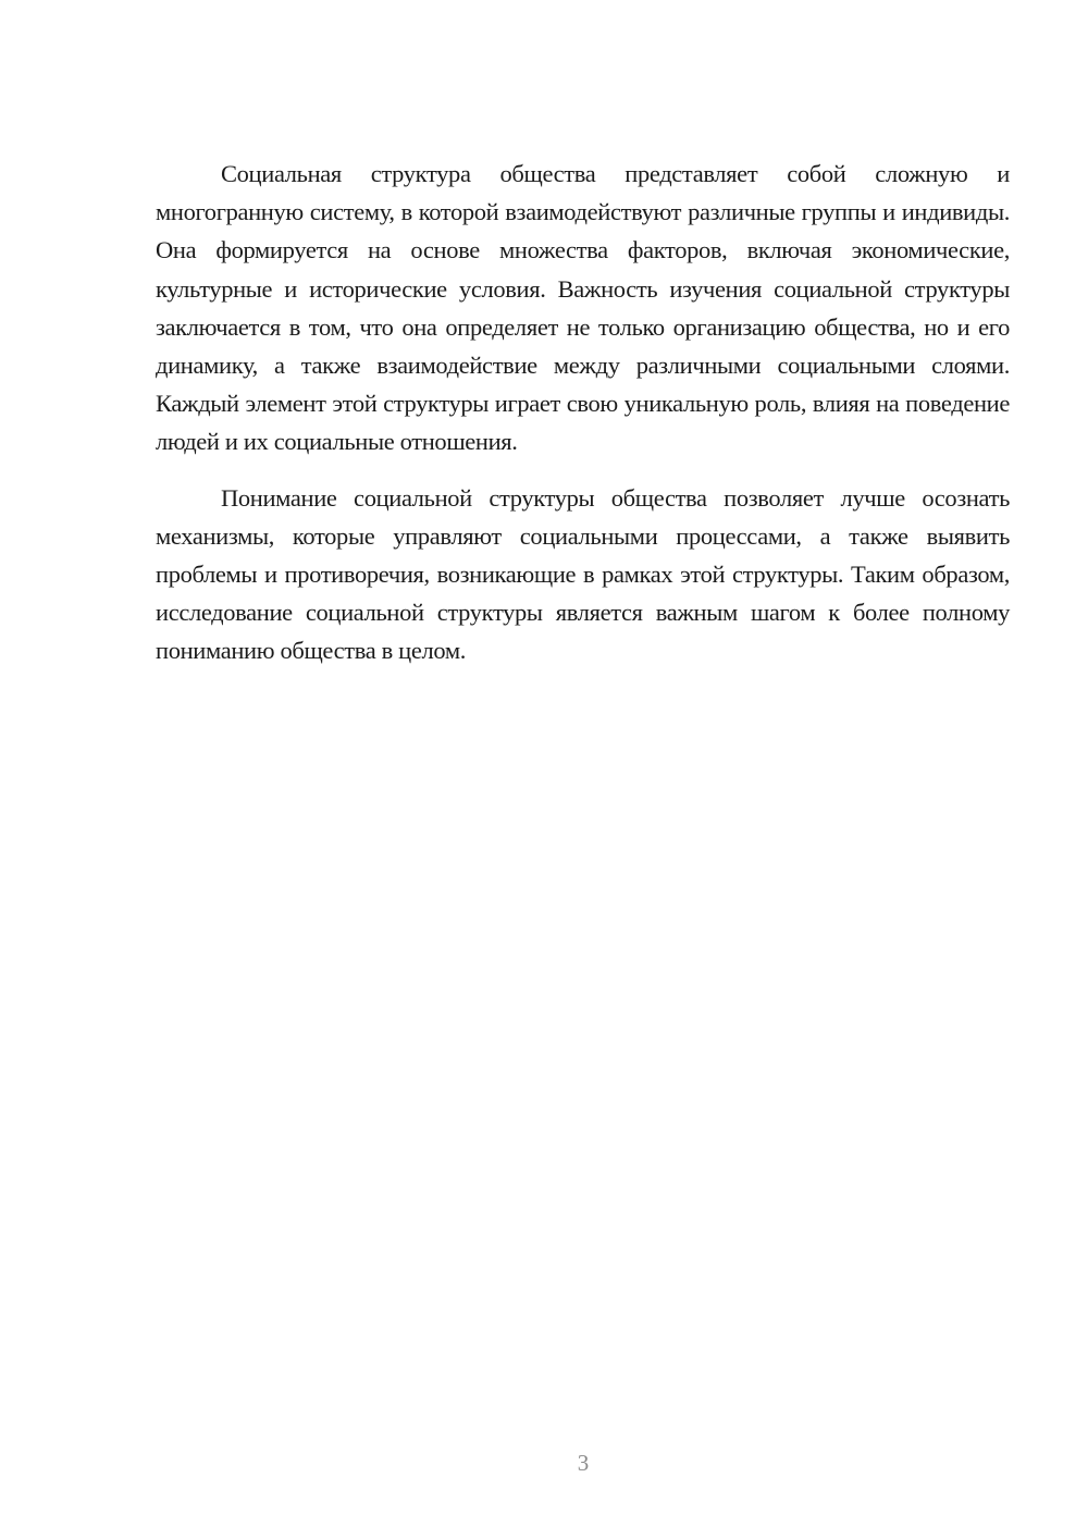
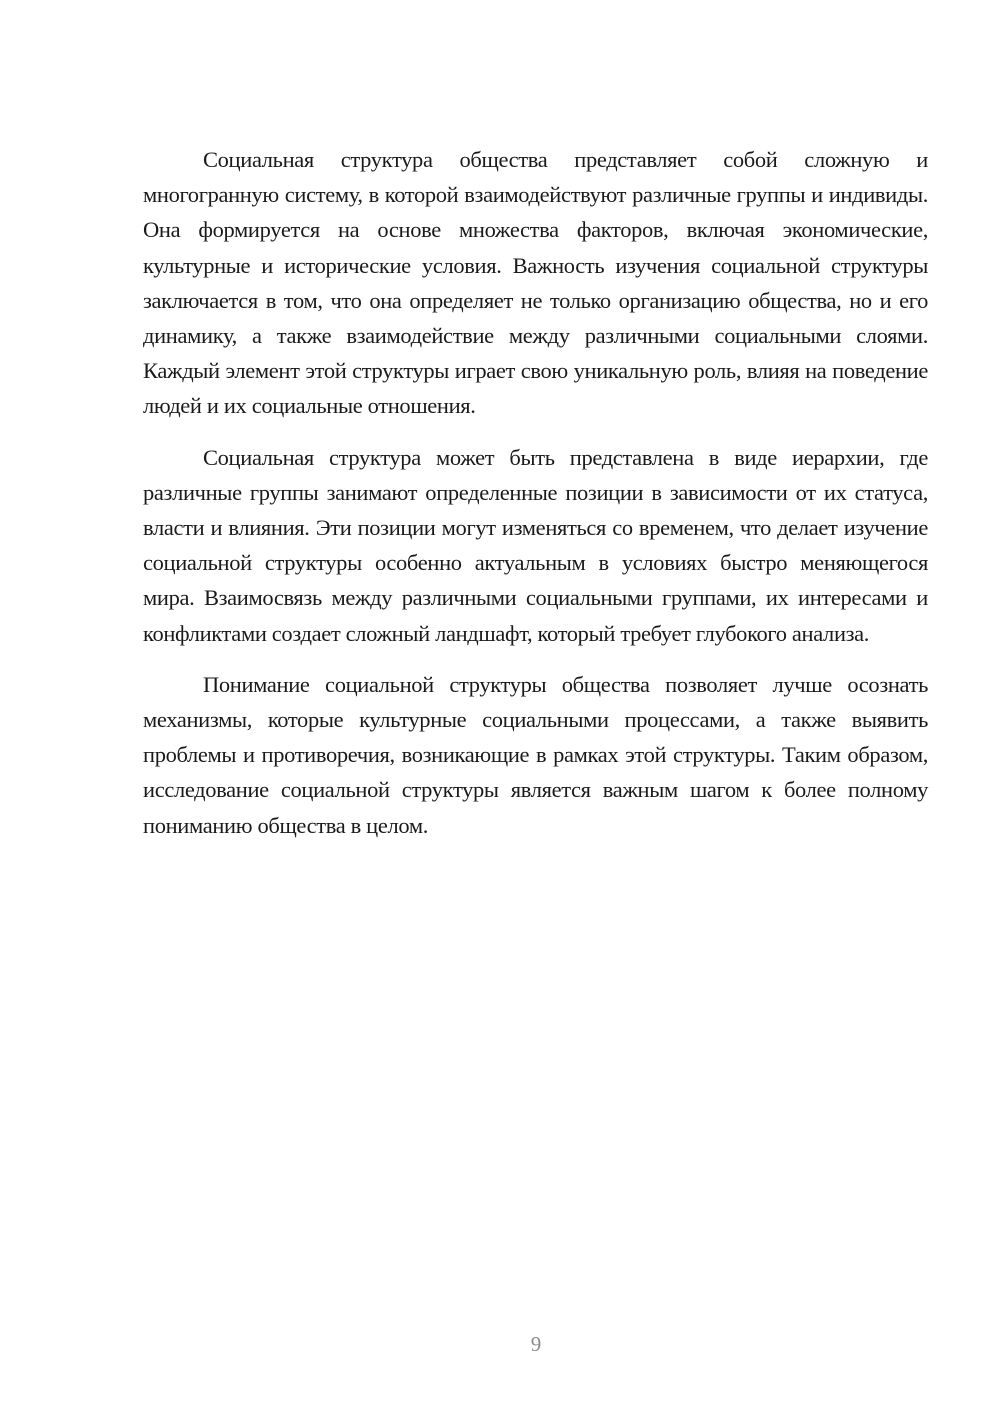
  Социальная структура общества представляет собой сложную и многогранную систему, в которой взаимодействуют различные группы и индивиды. Она формируется на основе множества факторов, включая экономические, культурные и исторические условия. Важность изучения социальной структуры заключается в том, что она определяет не только организацию общества, но и его динамику, а также взаимодействие между различными социальными слоями. Каждый элемент этой структуры играет свою уникальную роль, влияя на поведение людей и их социальные отношения.
+ Социальная структура может быть представлена в виде иерархии, где различные группы занимают определенные позиции в зависимости от их статуса, власти и влияния. Эти позиции могут изменяться со временем, что делает изучение социальной структуры особенно актуальным в условиях быстро меняющегося мира. Взаимосвязь между различными социальными группами, их интересами и конфликтами создает сложный ландшафт, который требует глубокого анализа.
- Понимание социальной структуры общества позволяет лучше осознать механизмы, которые управляют социальными процессами, а также выявить проблемы и противоречия, возникающие в рамках этой структуры. Таким образом, исследование социальной структуры является важным шагом к более полному пониманию общества в целом.
+ Понимание социальной структуры общества позволяет лучше осознать механизмы, которые культурные социальными процессами, а также выявить проблемы и противоречия, возникающие в рамках этой структуры. Таким образом, исследование социальной структуры является важным шагом к более полному пониманию общества в целом.
- 3
+ 9
